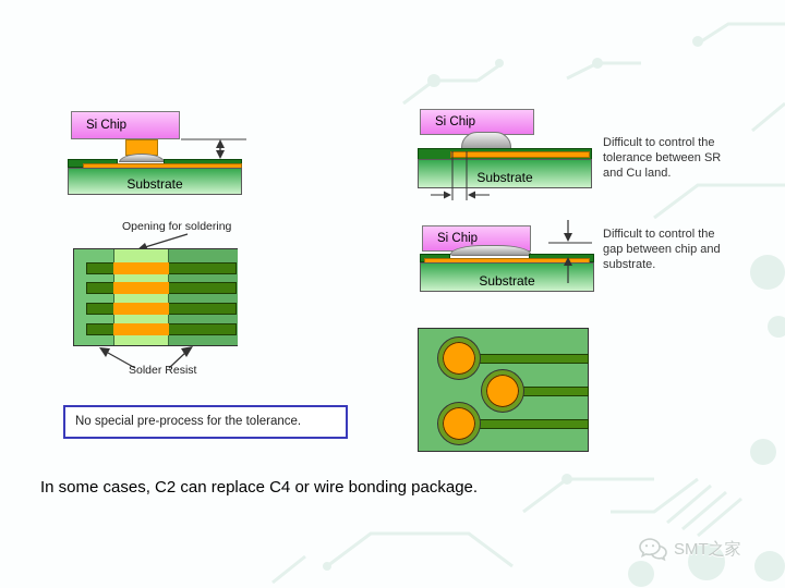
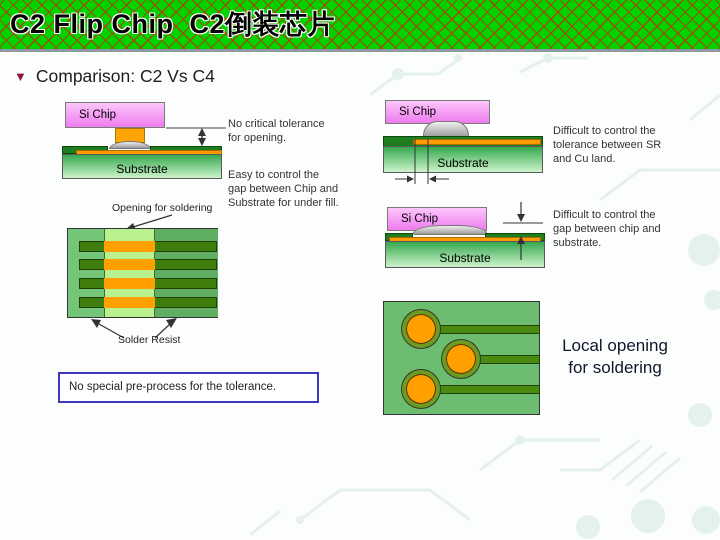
+ C2 Flip Chip C2倒装芯片
+ ▼
+ Comparison: C2 Vs C4
  Si Chip
  Substrate
+ No critical tolerance
+ for opening.
+ Easy to control the
+ gap between Chip and
+ Substrate for under fill.
  Si Chip
  Substrate
  Difficult to control the
  tolerance between SR
  and Cu land.
  Si Chip
  Substrate
  Difficult to control the
  gap between chip and
  substrate.
  Opening for soldering
  Solder Resist
+ Local opening
+ for soldering
  No special pre-process for the tolerance.
- In some cases, C2 can replace C4 or wire bonding package.
- SMT之家
